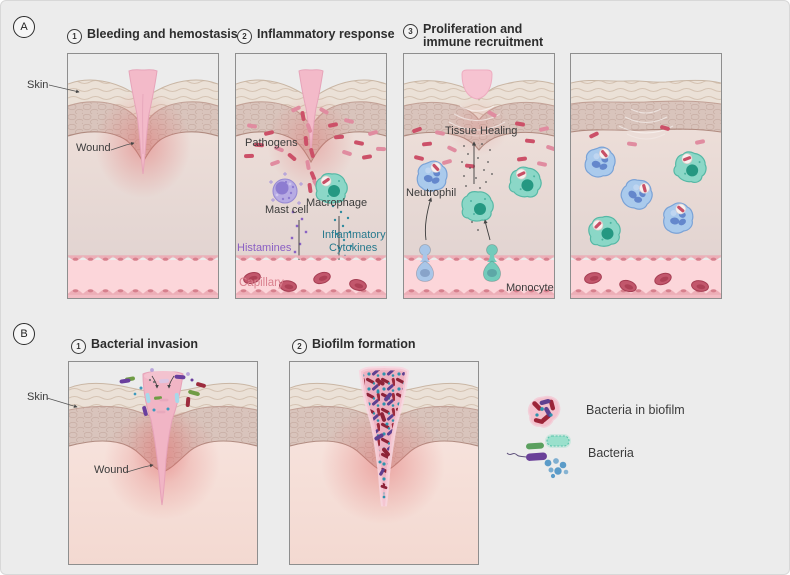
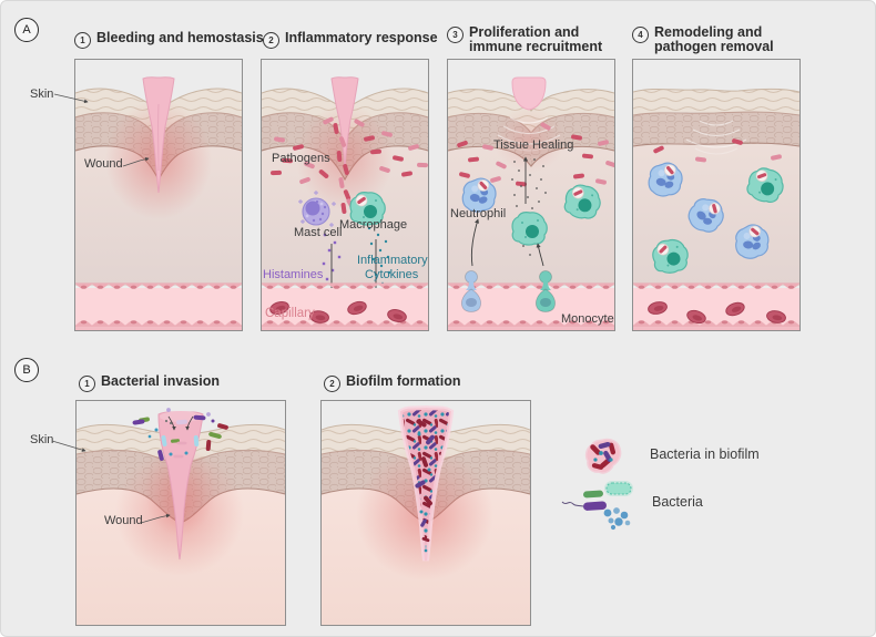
  A
  1
  Bleeding and hemostasis
  2
  Inflammatory response
  3
  Proliferation and
  immune recruitment
+ 4
+ Remodeling and
+ pathogen removal
  B
  1
  Bacterial invasion
  2
  Biofilm formation
  Bacteria in biofilm
  Bacteria
  Skin
  Wound
  Pathogens
  Mast cell
  Macrophage
  Histamines
  Inflammatory
  Cytokines
  Capillary
  Tissue Healing
  Neutrophil
  Monocyte
  Skin
  Wound
